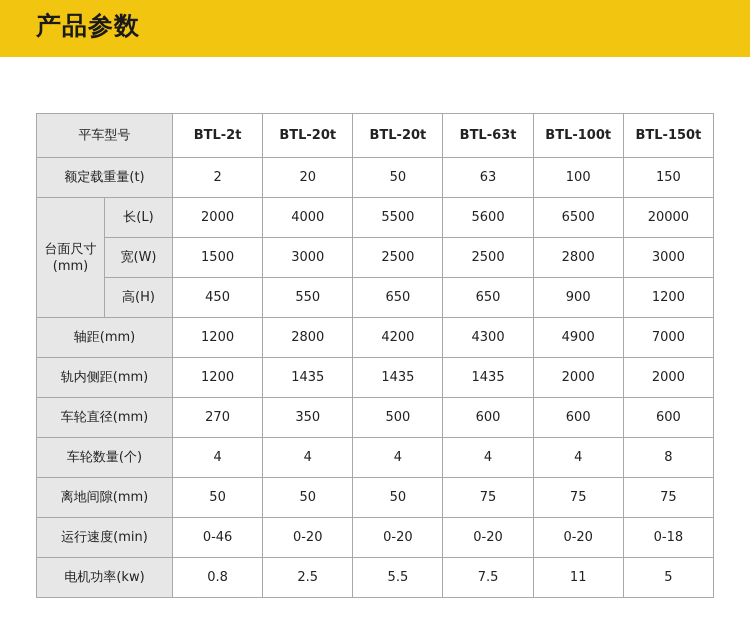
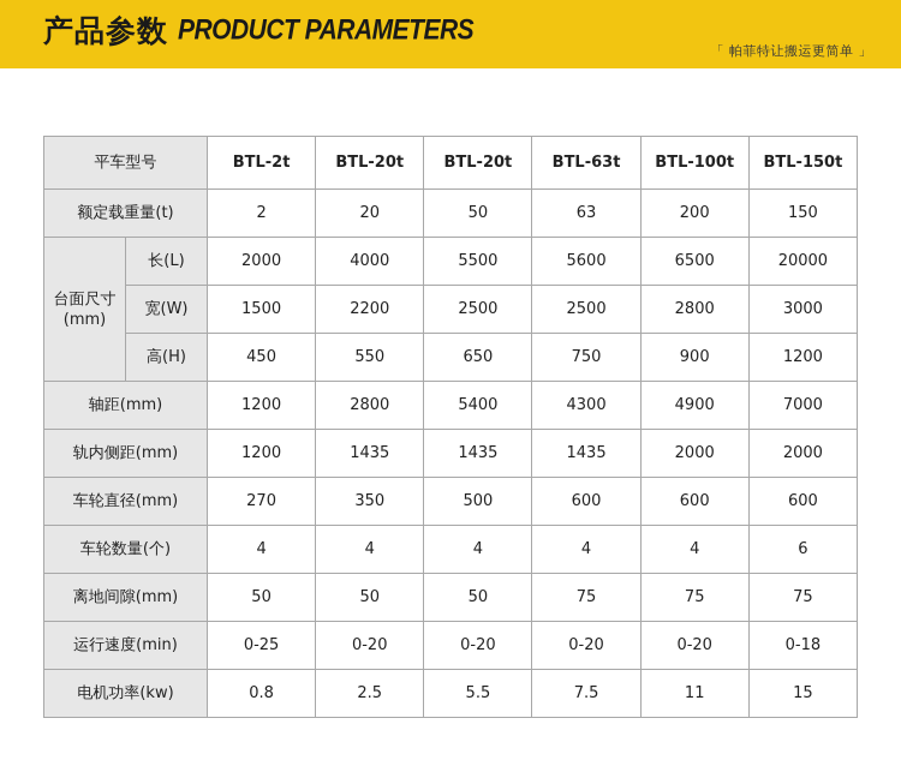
  产品参数
+ PRODUCT PARAMETERS
+ 「 帕菲特让搬运更简单 」
  平车型号	BTL-2t	BTL-20t	BTL-20t	BTL-63t	BTL-100t	BTL-150t
- 额定载重量(t)	2	20	50	63	100	150
+ 额定载重量(t)	2	20	50	63	200	150
  台面尺寸 (mm)	长(L)	2000	4000	5500	5600	6500	20000
- 宽(W)	1500	3000	2500	2500	2800	3000
+ 宽(W)	1500	2200	2500	2500	2800	3000
- 高(H)	450	550	650	650	900	1200
+ 高(H)	450	550	650	750	900	1200
- 轴距(mm)	1200	2800	4200	4300	4900	7000
+ 轴距(mm)	1200	2800	5400	4300	4900	7000
  轨内侧距(mm)	1200	1435	1435	1435	2000	2000
  车轮直径(mm)	270	350	500	600	600	600
- 车轮数量(个)	4	4	4	4	4	8
+ 车轮数量(个)	4	4	4	4	4	6
  离地间隙(mm)	50	50	50	75	75	75
- 运行速度(min)	0-46	0-20	0-20	0-20	0-20	0-18
+ 运行速度(min)	0-25	0-20	0-20	0-20	0-20	0-18
- 电机功率(kw)	0.8	2.5	5.5	7.5	11	5
+ 电机功率(kw)	0.8	2.5	5.5	7.5	11	15
